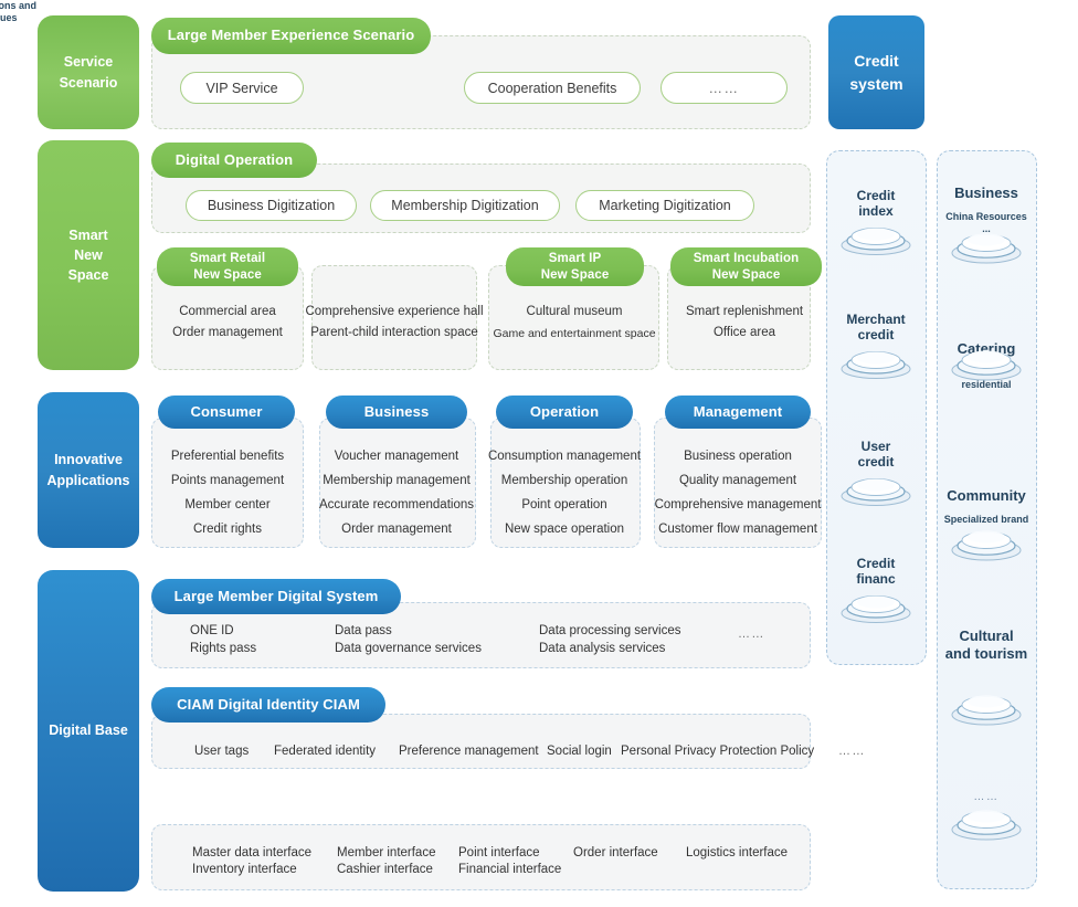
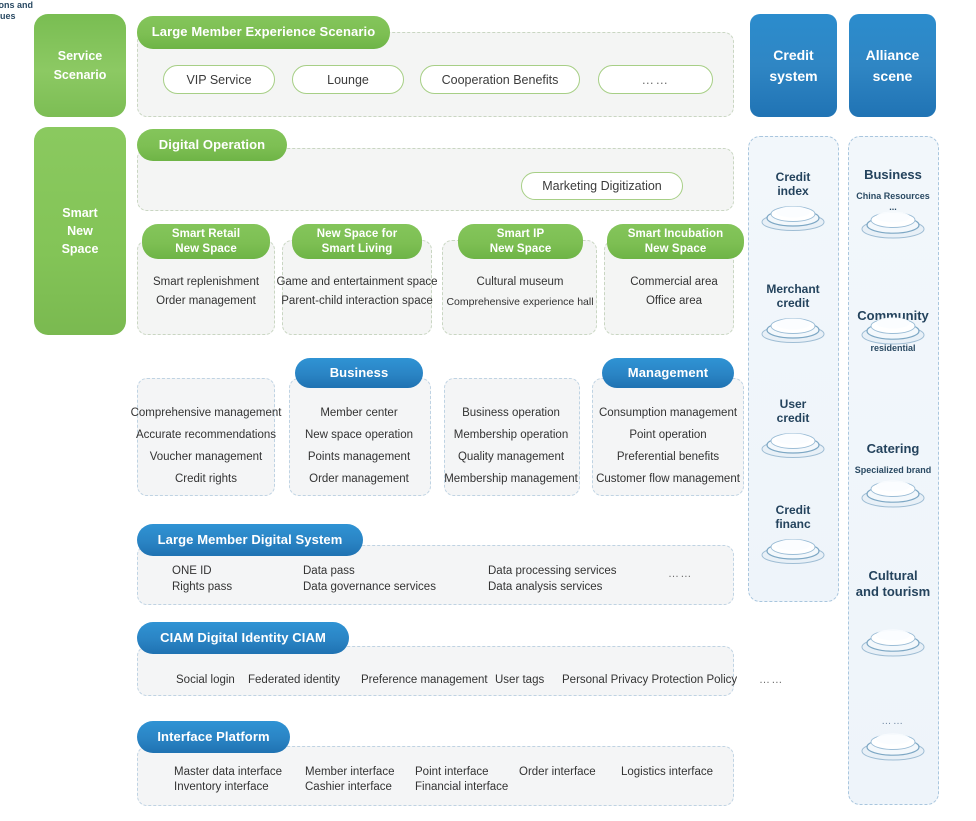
  Service
  Scenario
  Large Member Experience Scenario
  VIP Service
+ Lounge
  Cooperation Benefits
  ……
  Smart
  New
  Space
  Digital Operation
- Business Digitization
- Membership Digitization
  Marketing Digitization
  Smart Retail
  New Space
- Commercial area
+ Smart replenishment
  Order management
+ New Space for
+ Smart Living
- Comprehensive experience hall
+ Game and entertainment space
  Parent-child interaction space
  Smart IP
  New Space
  Cultural museum
- Game and entertainment space
+ Comprehensive experience hall
  Smart Incubation
  New Space
- Smart replenishment
+ Commercial area
  Office area
- Innovative
- Applications
- Consumer
- Preferential benefits
+ Comprehensive management
- Points management
+ Accurate recommendations
- Member center
+ Voucher management
  Credit rights
  Business
- Voucher management
+ Member center
- Membership management
+ New space operation
- Accurate recommendations
+ Points management
  Order management
- Operation
- Consumption management
+ Business operation
  Membership operation
- Point operation
+ Quality management
- New space operation
+ Membership management
  Management
- Business operation
+ Consumption management
- Quality management
+ Point operation
- Comprehensive management
+ Preferential benefits
  Customer flow management
- Digital Base
  Large Member Digital System
  ONE ID
  Rights pass
  Data pass
  Data governance services
  Data processing services
  Data analysis services
  ……
  CIAM Digital Identity CIAM
- User tags
+ Social login
  Federated identity
  Preference management
- Social login
+ User tags
  Personal Privacy Protection Policy
  ……
+ Interface Platform
  Master data interface
  Inventory interface
  Member interface
  Cashier interface
  Point interface
  Financial interface
  Order interface
  Logistics interface
  Credit
  system
  Credit
  index
  Merchant
  credit
  User
  credit
  Credit
  financ
+ Alliance
+ scene
  Business
  China Resources
  ...
- Catering
+ Community
  residential
- Community
+ Catering
  Specialized brand
  Cultural
  and tourism
  ……
